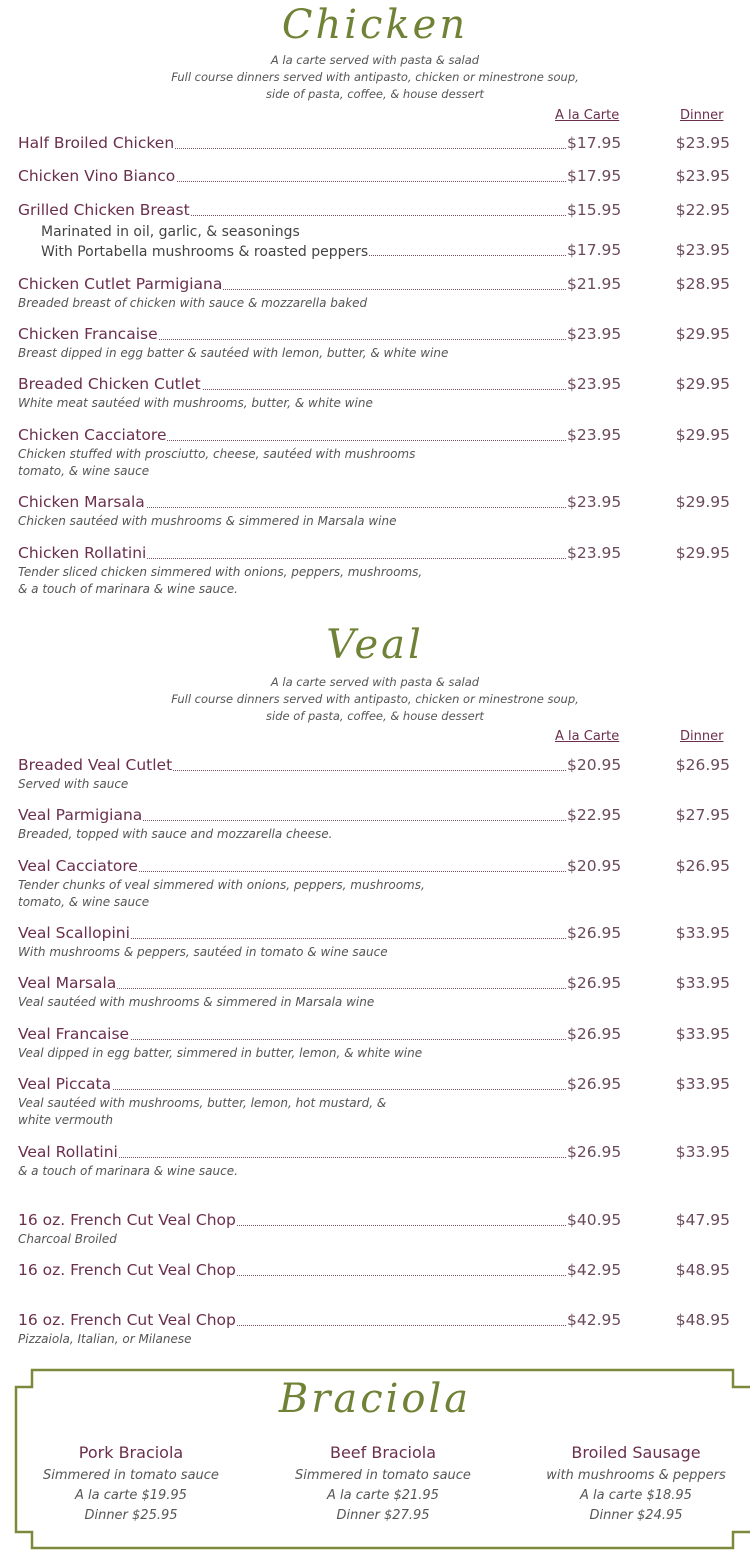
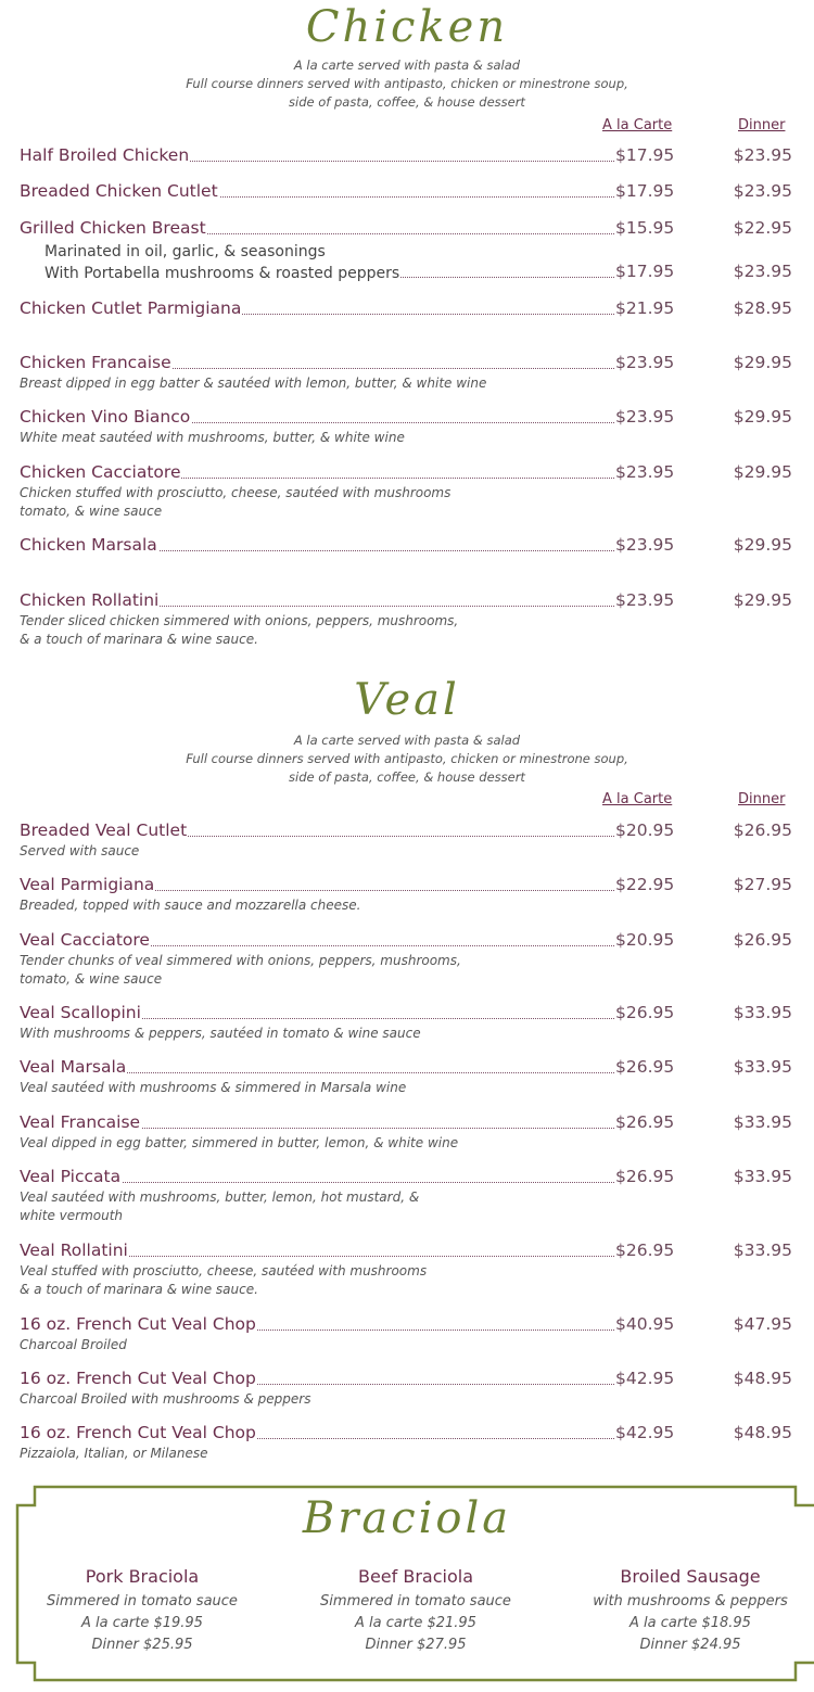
  Chicken
  A la carte served with pasta & salad
  Full course dinners served with antipasto, chicken or minestrone soup,
  side of pasta, coffee, & house dessert
  A la Carte
  Dinner
  Half Broiled Chicken
  $17.95
  $23.95
- Chicken Vino Bianco
+ Breaded Chicken Cutlet
  $17.95
  $23.95
  Grilled Chicken Breast
  $15.95
  $22.95
  Marinated in oil, garlic, & seasonings
  With Portabella mushrooms & roasted peppers
  $17.95
  $23.95
  Chicken Cutlet Parmigiana
  $21.95
  $28.95
- Breaded breast of chicken with sauce & mozzarella baked
  Chicken Francaise
  $23.95
  $29.95
  Breast dipped in egg batter & sautéed with lemon, butter, & white wine
- Breaded Chicken Cutlet
+ Chicken Vino Bianco
  $23.95
  $29.95
  White meat sautéed with mushrooms, butter, & white wine
  Chicken Cacciatore
  $23.95
  $29.95
  Chicken stuffed with prosciutto, cheese, sautéed with mushrooms
  tomato, & wine sauce
  Chicken Marsala
  $23.95
  $29.95
- Chicken sautéed with mushrooms & simmered in Marsala wine
  Chicken Rollatini
  $23.95
  $29.95
  Tender sliced chicken simmered with onions, peppers, mushrooms,
  & a touch of marinara & wine sauce.
  Veal
  A la carte served with pasta & salad
  Full course dinners served with antipasto, chicken or minestrone soup,
  side of pasta, coffee, & house dessert
  A la Carte
  Dinner
  Breaded Veal Cutlet
  $20.95
  $26.95
  Served with sauce
  Veal Parmigiana
  $22.95
  $27.95
  Breaded, topped with sauce and mozzarella cheese.
  Veal Cacciatore
  $20.95
  $26.95
  Tender chunks of veal simmered with onions, peppers, mushrooms,
  tomato, & wine sauce
  Veal Scallopini
  $26.95
  $33.95
  With mushrooms & peppers, sautéed in tomato & wine sauce
  Veal Marsala
  $26.95
  $33.95
  Veal sautéed with mushrooms & simmered in Marsala wine
  Veal Francaise
  $26.95
  $33.95
  Veal dipped in egg batter, simmered in butter, lemon, & white wine
  Veal Piccata
  $26.95
  $33.95
  Veal sautéed with mushrooms, butter, lemon, hot mustard, &
  white vermouth
  Veal Rollatini
  $26.95
  $33.95
+ Veal stuffed with prosciutto, cheese, sautéed with mushrooms
  & a touch of marinara & wine sauce.
  16 oz. French Cut Veal Chop
  $40.95
  $47.95
  Charcoal Broiled
  16 oz. French Cut Veal Chop
  $42.95
  $48.95
+ Charcoal Broiled with mushrooms & peppers
  16 oz. French Cut Veal Chop
  $42.95
  $48.95
  Pizzaiola, Italian, or Milanese
  Braciola
  Pork Braciola
  Simmered in tomato sauce
  A la carte $19.95
  Dinner $25.95
  Beef Braciola
  Simmered in tomato sauce
  A la carte $21.95
  Dinner $27.95
  Broiled Sausage
  with mushrooms & peppers
  A la carte $18.95
  Dinner $24.95
